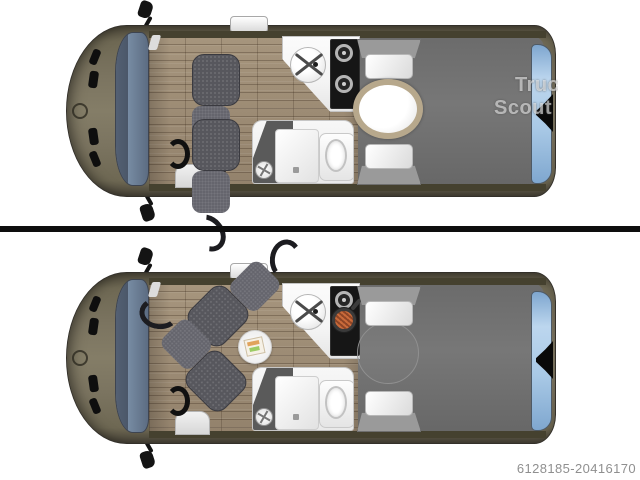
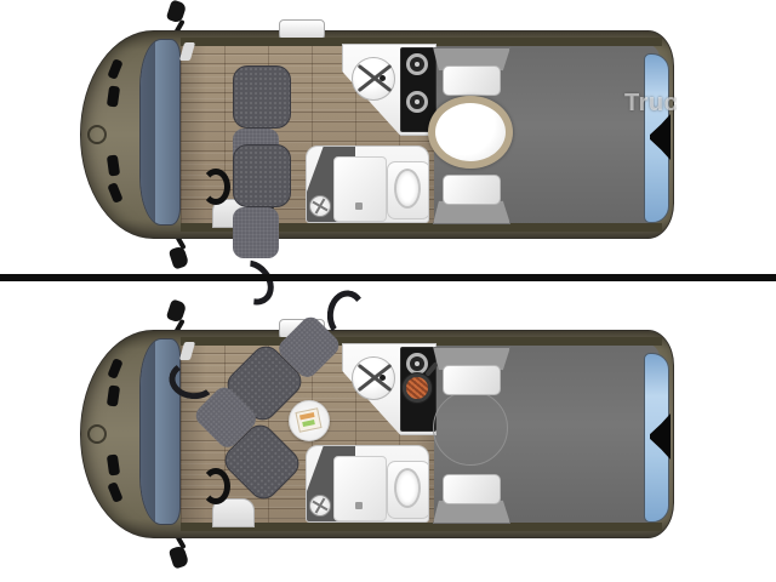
  Truc
- Scout
- 6128185-20416170
